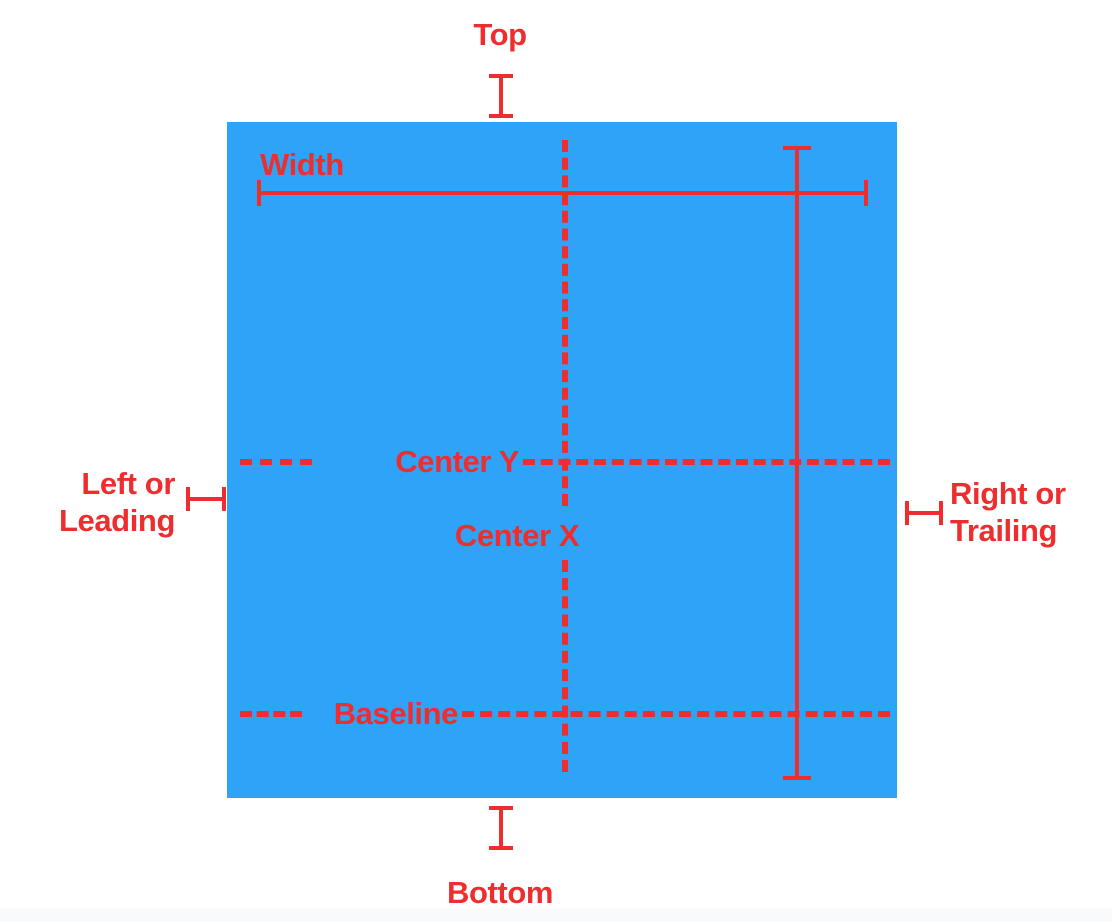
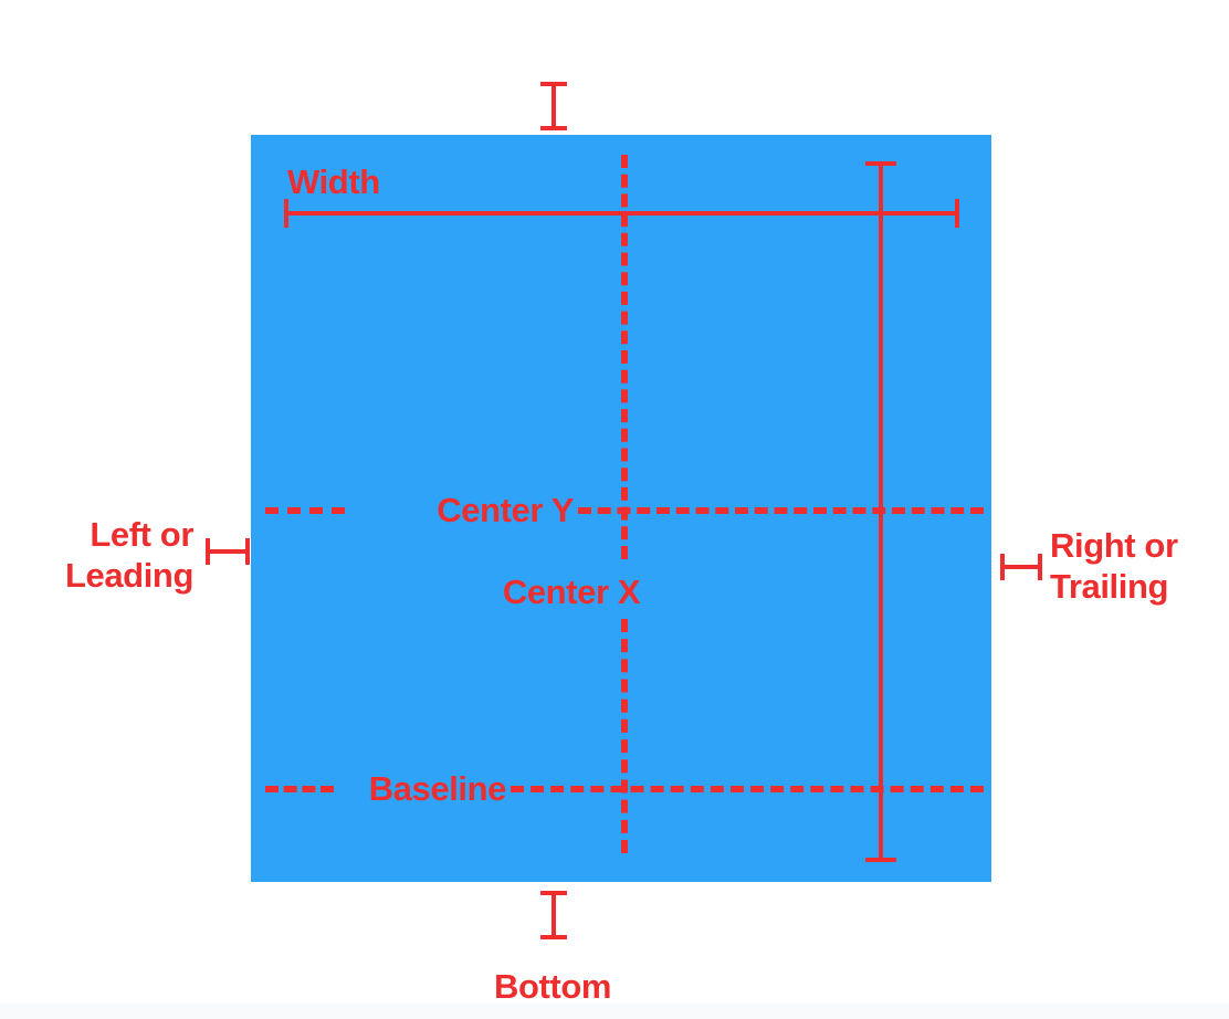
- Top
  Bottom
  Width
  Center Y
  Center X
  Baseline
  Left or
  Leading
  Right or
  Trailing
